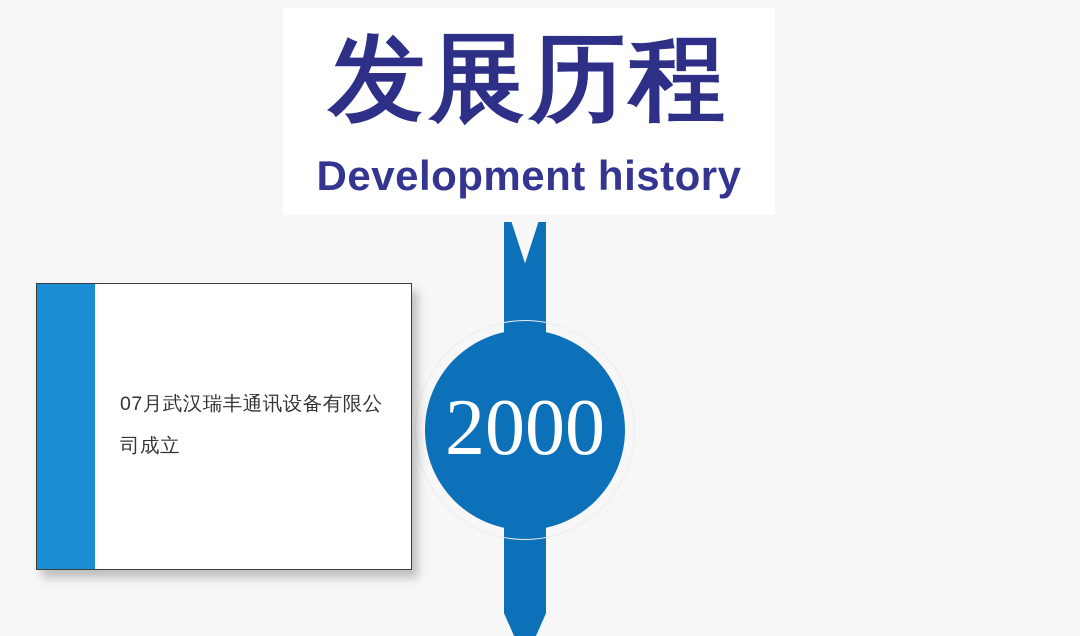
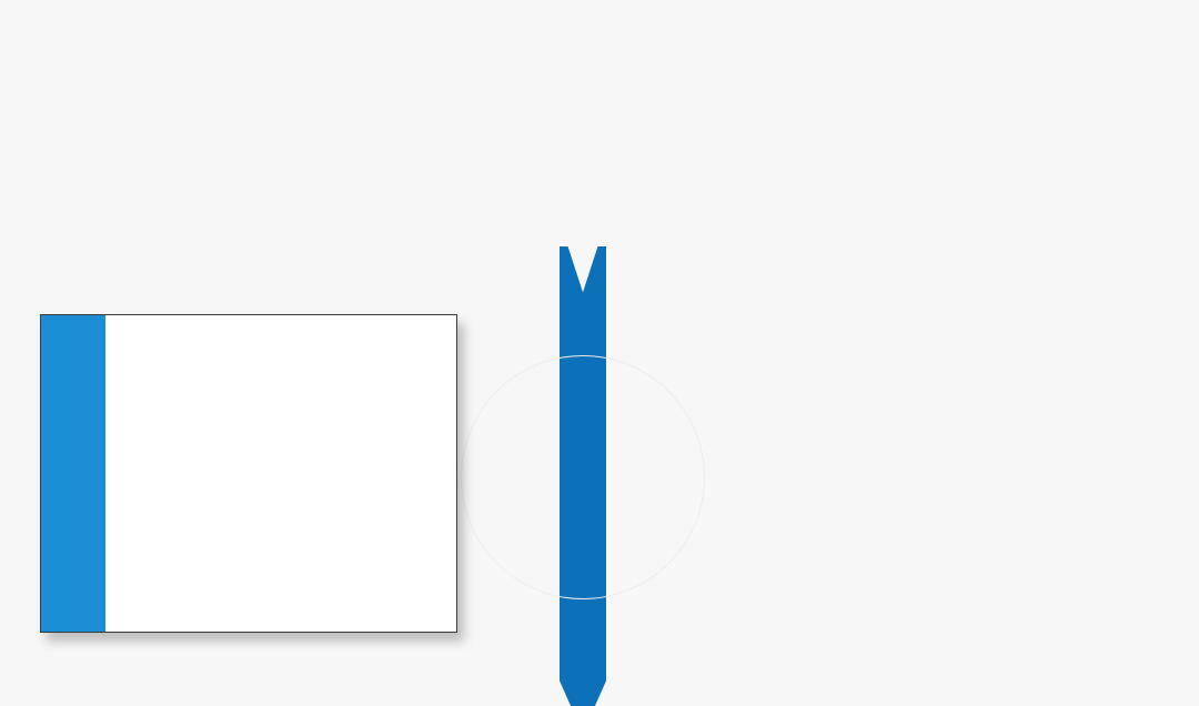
- 发展历程
- Development history
- 2000
- 07月武汉瑞丰通讯设备有限公司成立
